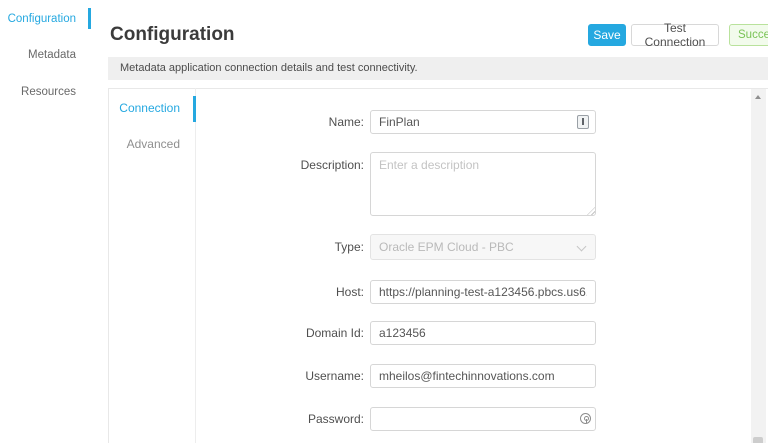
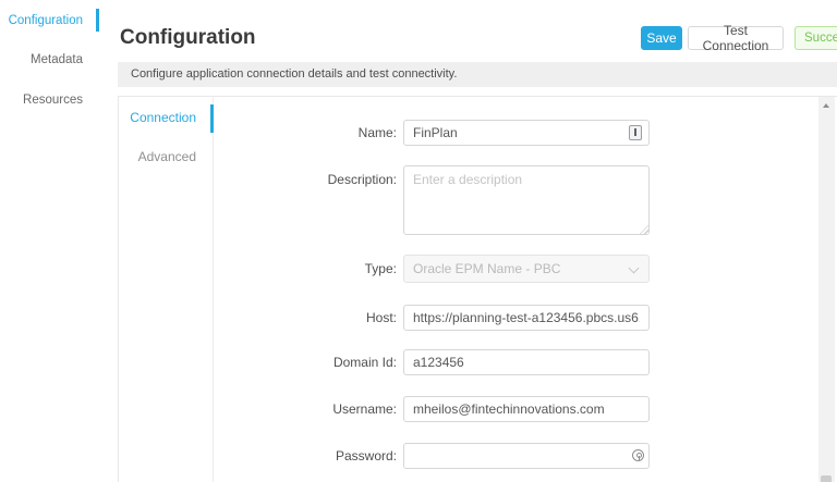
  Configuration
  Metadata
  Resources
  Configuration
  Save
  Test Connection
  Succe
- Metadata application connection details and test connectivity.
+ Configure application connection details and test connectivity.
  Connection
  Advanced
  Name:
  FinPlan
  Description:
  Enter a description
  Type:
- Oracle EPM Cloud - PBC
+ Oracle EPM Name - PBC
  Host:
  https://planning-test-a123456.pbcs.us6
  Domain Id:
  a123456
  Username:
  mheilos@fintechinnovations.com
  Password:
